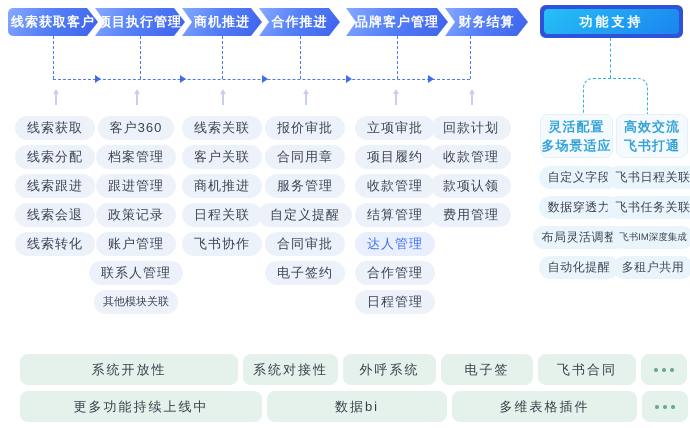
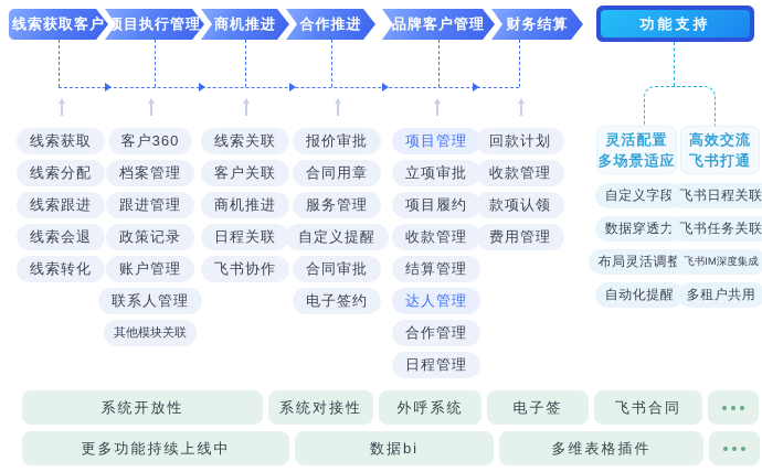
  线索获取客户
  项目执行管理
  商机推进
  合作推进
  品牌客户管理
  财务结算
  功能支持
  线索获取
  线索分配
  线索跟进
  线索会退
  线索转化
  客户360
  档案管理
  跟进管理
  政策记录
  账户管理
  联系人管理
  其他模块关联
  线索关联
  客户关联
  商机推进
  日程关联
  飞书协作
  报价审批
  合同用章
  服务管理
  自定义提醒
  合同审批
  电子签约
+ 项目管理
  立项审批
  项目履约
  收款管理
  结算管理
  达人管理
  合作管理
  日程管理
  回款计划
  收款管理
  款项认领
  费用管理
  灵活配置
  多场景适应
  高效交流
  飞书打通
  自定义字段
  数据穿透力
  布局灵活调整
  自动化提醒
  飞书日程关联
  飞书任务关联
  飞书IM深度集成
  多租户共用
  系统开放性
  系统对接性
  外呼系统
  电子签
  飞书合同
  更多功能持续上线中
  数据bi
  多维表格插件
